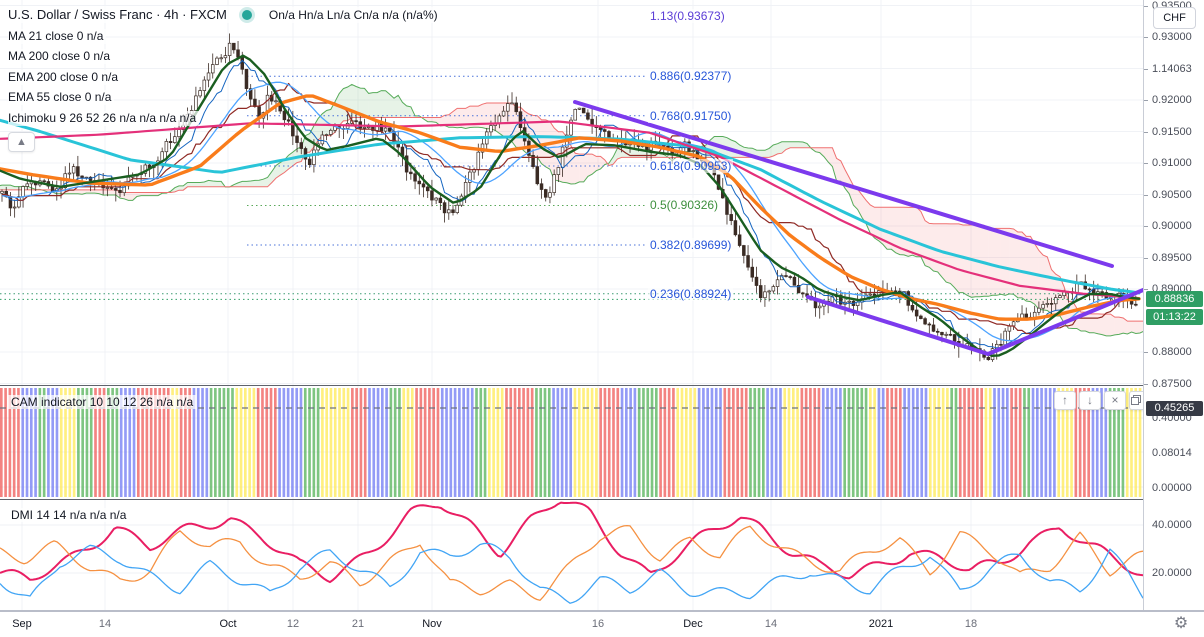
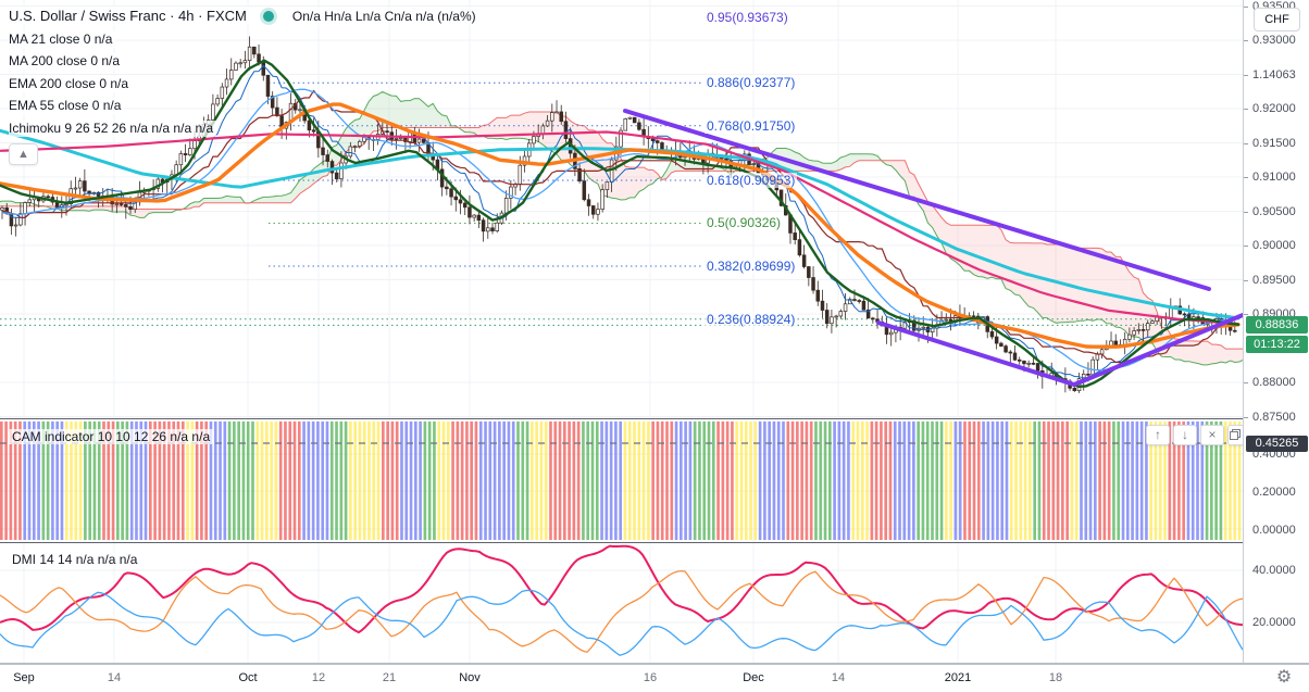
  U.S. Dollar / Swiss Franc · 4h · FXCM
  On/a Hn/a Ln/a Cn/a n/a (n/a%)
  MA 21 close 0 n/a
  MA 200 close 0 n/a
  EMA 200 close 0 n/a
  EMA 55 close 0 n/a
  Ichimoku 9 26 52 26 n/a n/a n/a n/a
  ▲
- 1.13(0.93673)
+ 0.95(0.93673)
  0.886(0.92377)
  0.768(0.91750)
  0.618(0.90953)
  0.5(0.90326)
  0.382(0.89699)
  0.236(0.88924)
  CAM indicator 10 10 12 26 n/a n/a
  DMI 14 14 n/a n/a n/a
  ↑
  ↓
  ×
  0.93500
  0.93000
  1.14063
  0.92000
  0.91500
  0.91000
  0.90500
  0.90000
  0.89500
  0.89000
  0.88000
  0.87500
  CHF
  0.88836
  01:13:22
  0.45265
  0.40000
- 0.08014
+ 0.20000
  0.00000
  40.0000
  20.0000
  Sep
  14
  Oct
  12
  21
  Nov
  16
  Dec
  14
  2021
  18
  ⚙
